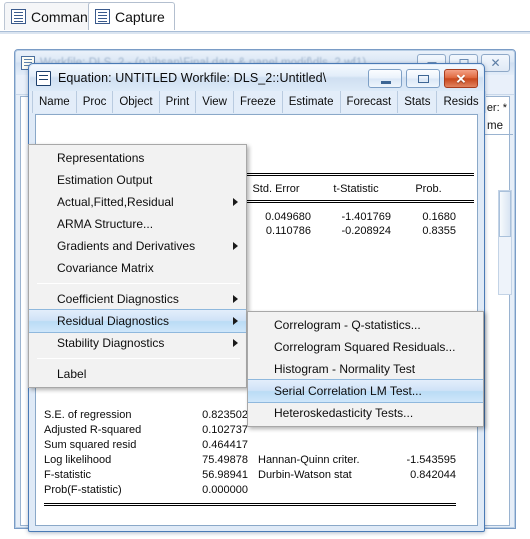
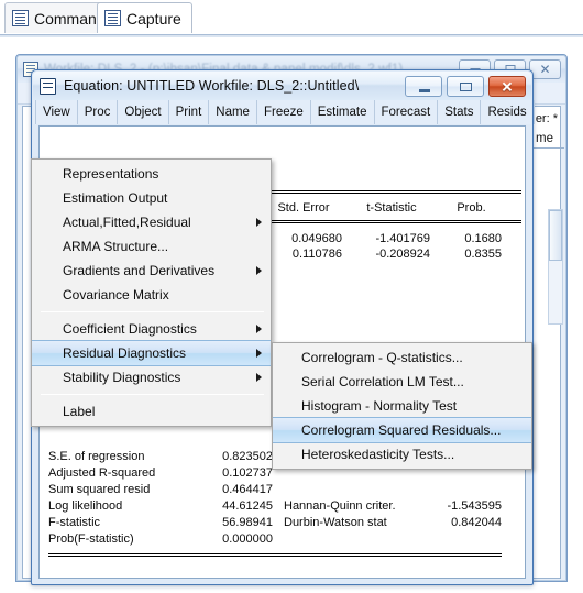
  Comman
  Capture
  ✕
  er: *
  me
  Equation: UNTITLED Workfile: DLS_2::Untitled\
  ✕
- Name
+ View
  Proc
  Object
  Print
- View
+ Name
  Freeze
  Estimate
  Forecast
  Stats
  Resids
  Std. Error
  t-Statistic
  Prob.
  0.049680
  -1.401769
  0.1680
  0.110786
  -0.208924
  0.8355
  S.E. of regression
  0.823502
  Adjusted R-squared
  0.102737
  Sum squared resid
  0.464417
  Log likelihood
- 75.49878
+ 44.61245
  F-statistic
  56.98941
  Prob(F-statistic)
  0.000000
  Hannan-Quinn criter.
  -1.543595
  Durbin-Watson stat
  0.842044
  Representations
  Estimation Output
  Actual,Fitted,Residual
  ARMA Structure...
  Gradients and Derivatives
  Covariance Matrix
  Coefficient Diagnostics
  Residual Diagnostics
  Stability Diagnostics
  Label
  Correlogram - Q-statistics...
- Correlogram Squared Residuals...
+ Serial Correlation LM Test...
  Histogram - Normality Test
- Serial Correlation LM Test...
+ Correlogram Squared Residuals...
  Heteroskedasticity Tests...
